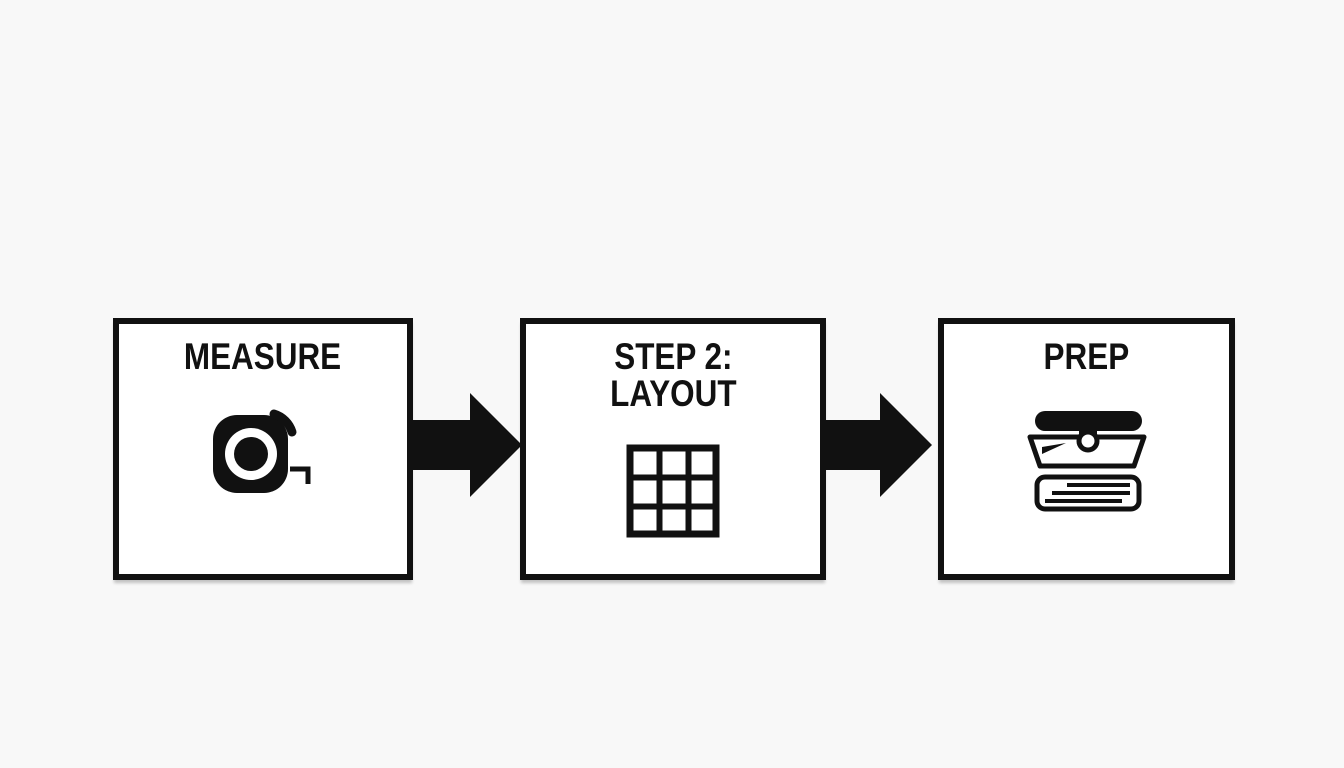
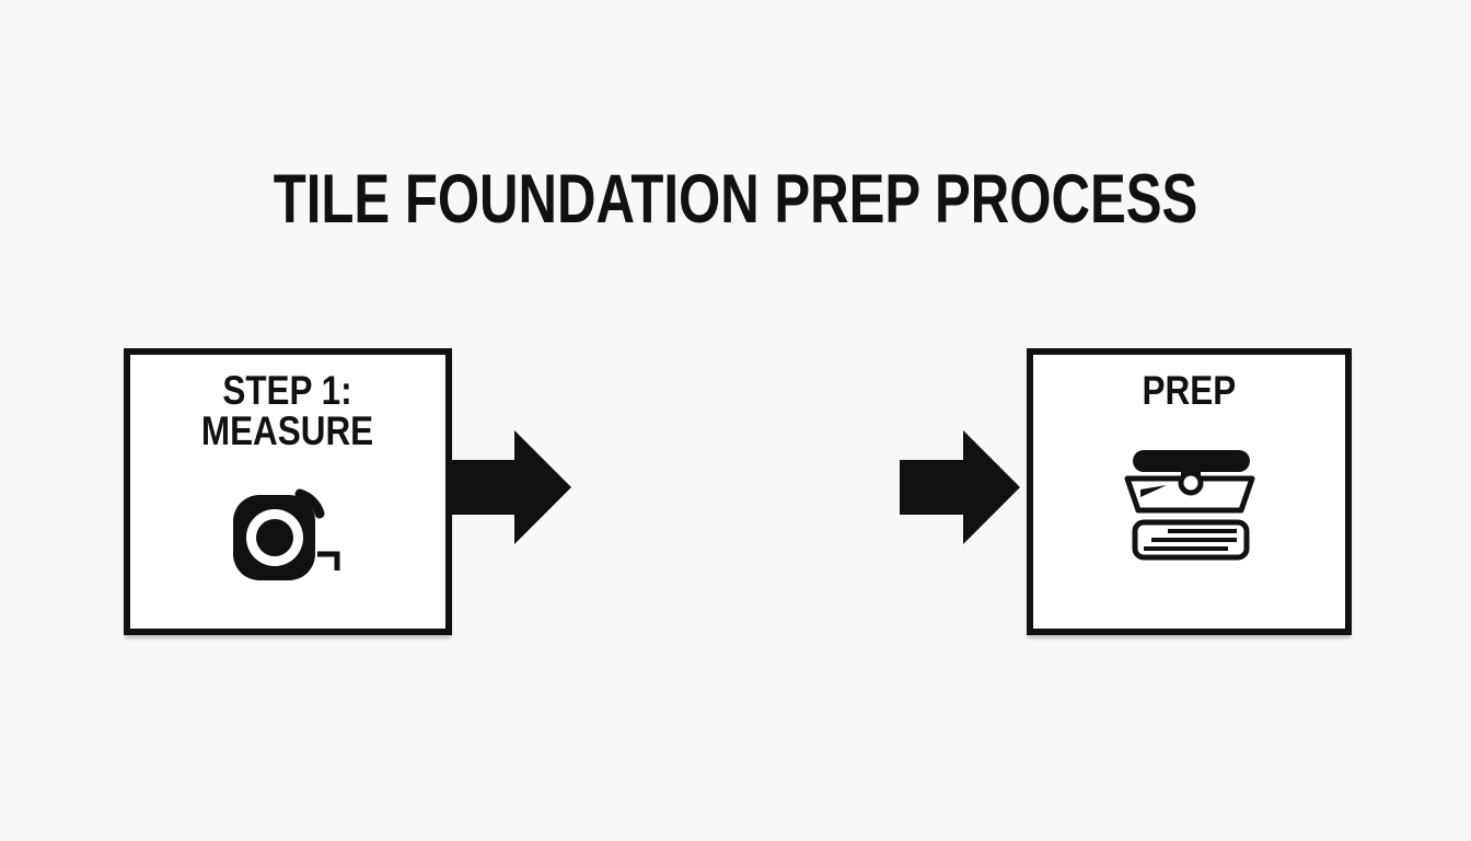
+ TILE FOUNDATION PREP PROCESS
+ STEP 1:
  MEASURE
- STEP 2:
- LAYOUT
  PREP
